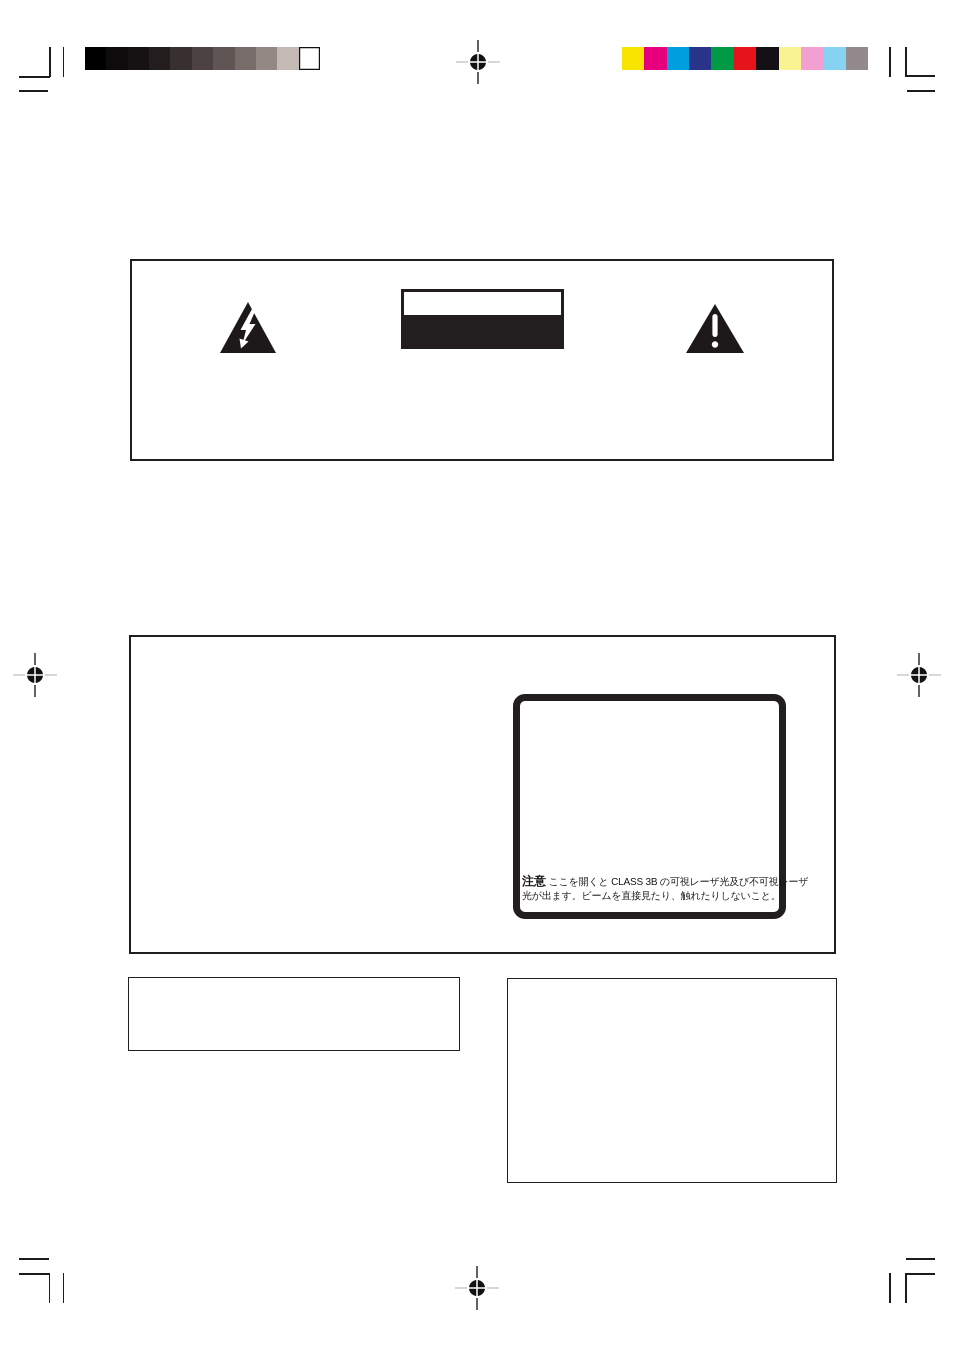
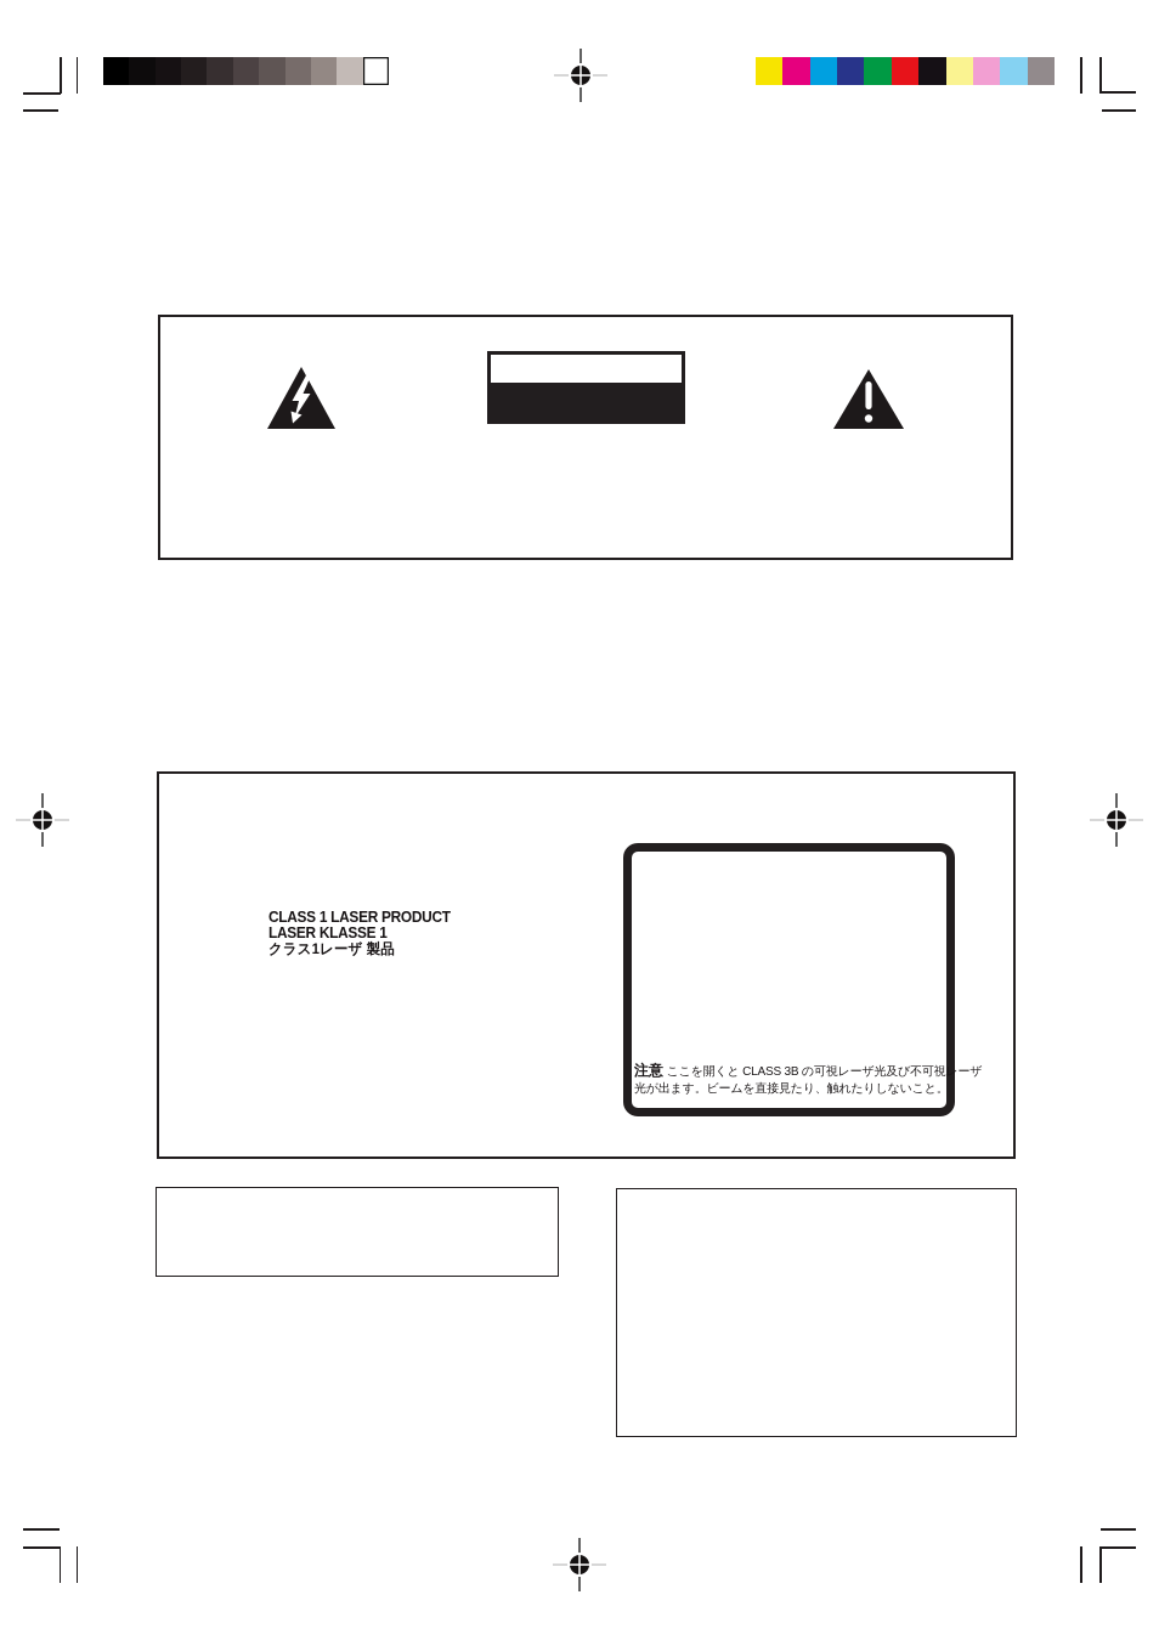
+ CLASS 1 LASER PRODUCT
+ LASER KLASSE 1
+ クラス1レーザ 製品
  注意 ここを開くと CLASS 3B の可視レーザ光及び不可視レーザ
  光が出ます。ビームを直接見たり、触れたりしないこと。
